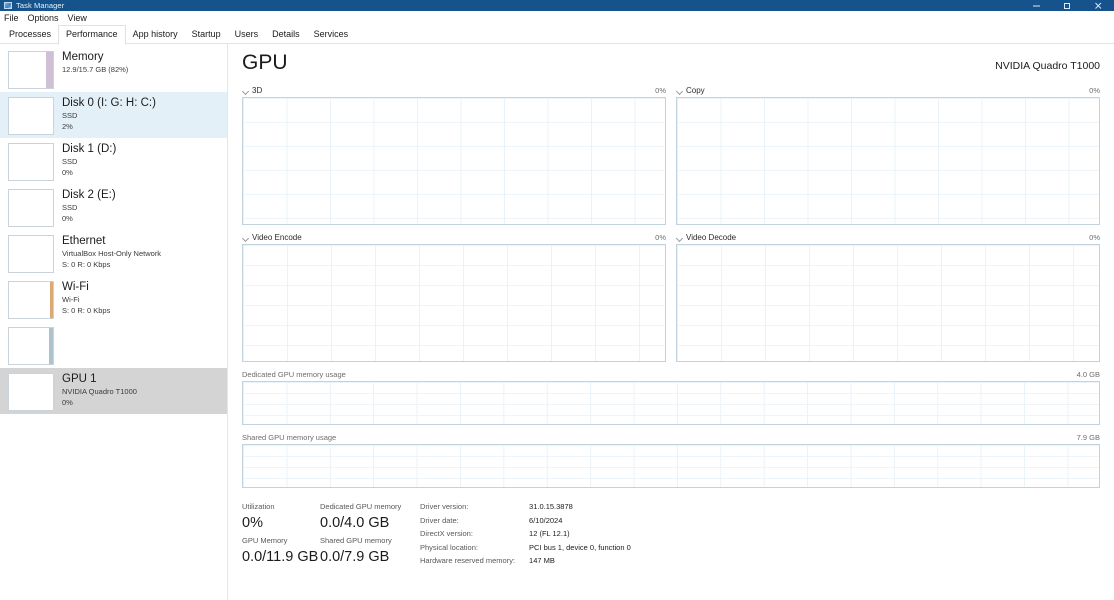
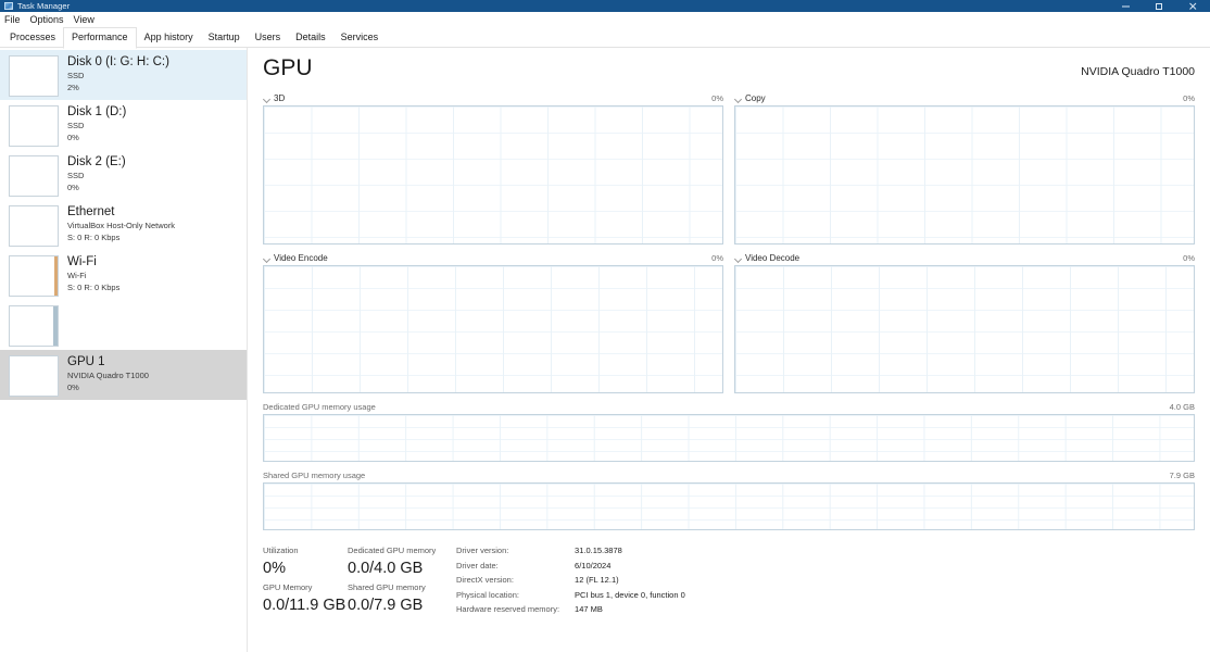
  Task Manager
  File
  Options
  View
  Processes
  Performance
  App history
  Startup
  Users
  Details
  Services
- Memory
- 12.9/15.7 GB (82%)
  Disk 0 (I: G: H: C:)
  SSD
  2%
  Disk 1 (D:)
  SSD
  0%
  Disk 2 (E:)
  SSD
  0%
  Ethernet
  VirtualBox Host-Only Network
  S: 0 R: 0 Kbps
  Wi-Fi
  Wi-Fi
  S: 0 R: 0 Kbps
  GPU 1
  NVIDIA Quadro T1000
  0%
  GPU
  NVIDIA Quadro T1000
  3D
  0%
  Copy
  0%
  Video Encode
  0%
  Video Decode
  0%
  Dedicated GPU memory usage
  4.0 GB
  Shared GPU memory usage
  7.9 GB
  Utilization
  0%
  GPU Memory
  0.0/11.9 GB
  Dedicated GPU memory
  0.0/4.0 GB
  Shared GPU memory
  0.0/7.9 GB
  Driver version:	31.0.15.3878
  Driver date:	6/10/2024
  DirectX version:	12 (FL 12.1)
  Physical location:	PCI bus 1, device 0, function 0
  Hardware reserved memory:	147 MB
